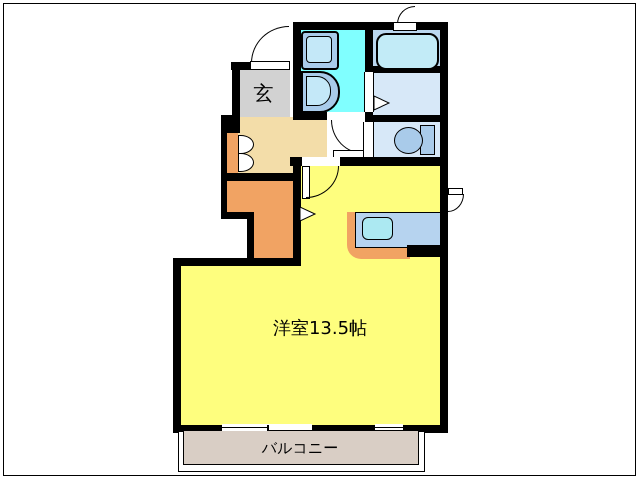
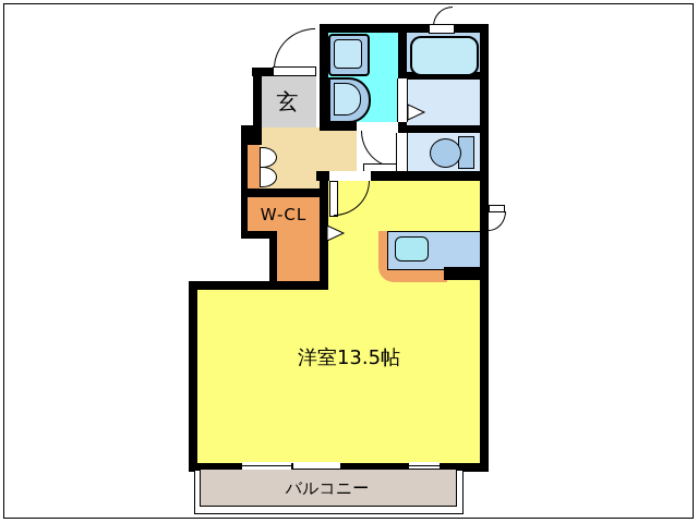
  玄
+ W-CL
  洋室13.5帖
  バルコニー
